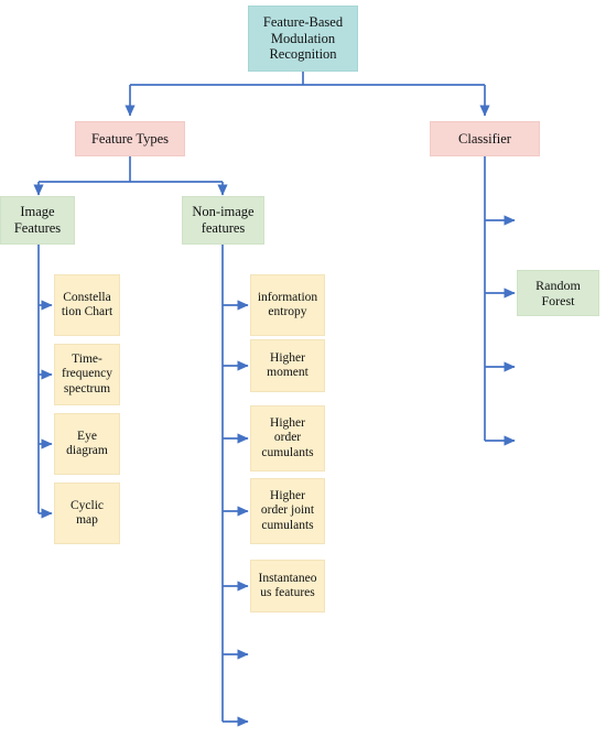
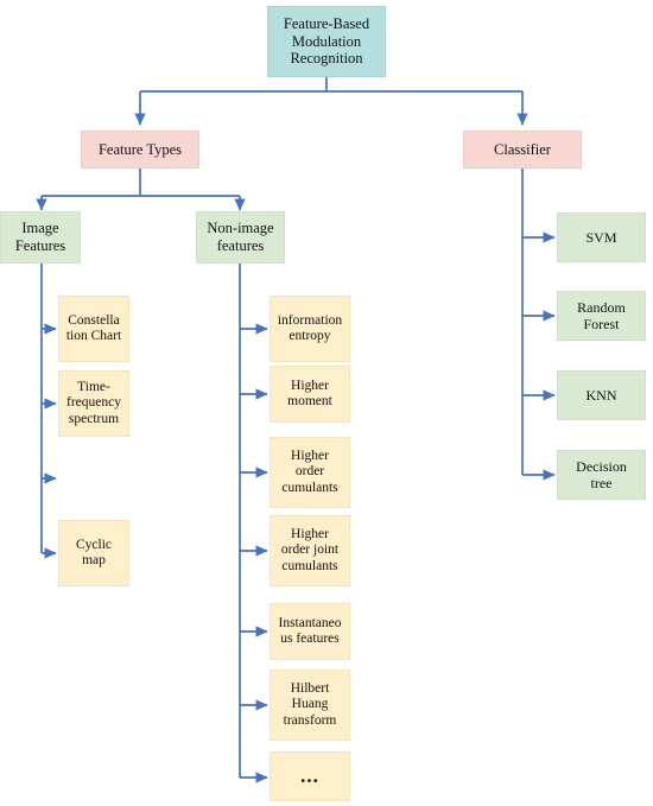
  Feature-Based
  Modulation
  Recognition
  Feature Types
  Classifier
  Image
  Features
  Non-image
  features
  Constella
  tion Chart
  Time-
  frequency
  spectrum
- Eye
- diagram
  Cyclic
  map
  information
  entropy
  Higher
  moment
  Higher
  order
  cumulants
  Higher
  order joint
  cumulants
  Instantaneo
  us features
+ Hilbert
+ Huang
+ transform
+ ...
+ SVM
  Random
  Forest
+ KNN
+ Decision
+ tree
